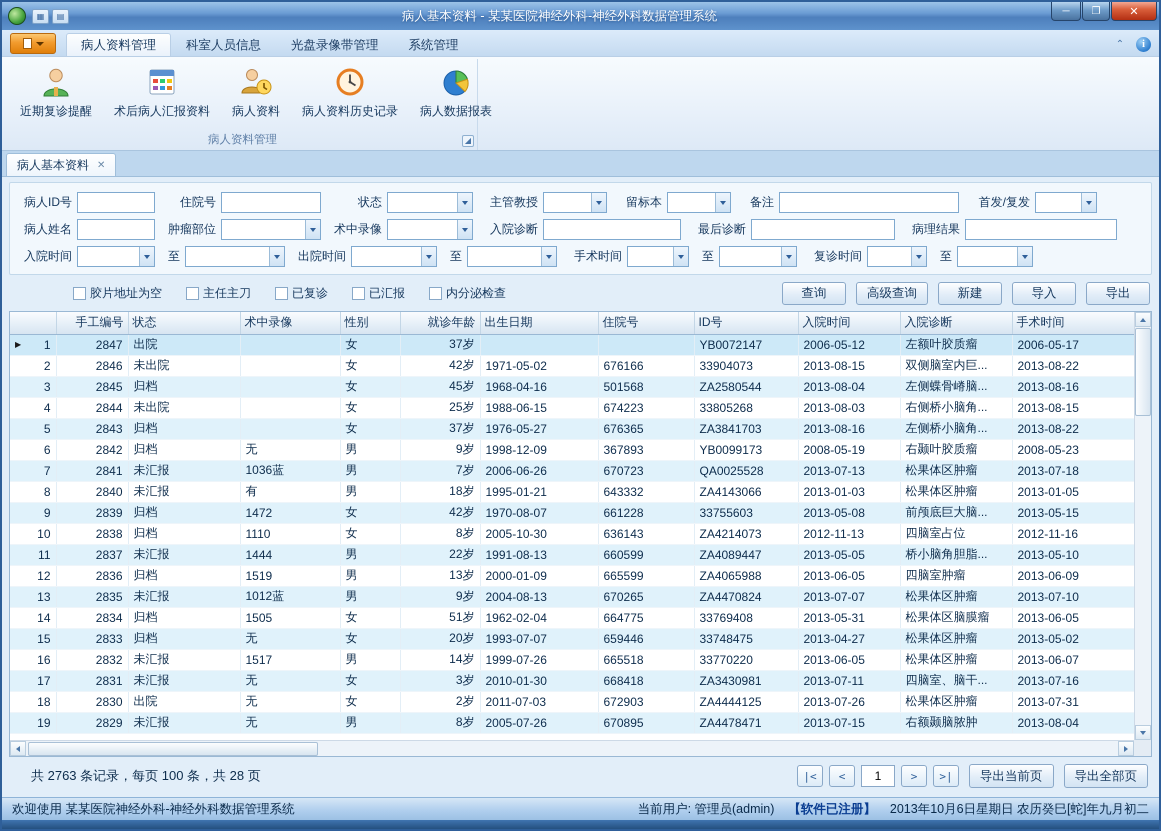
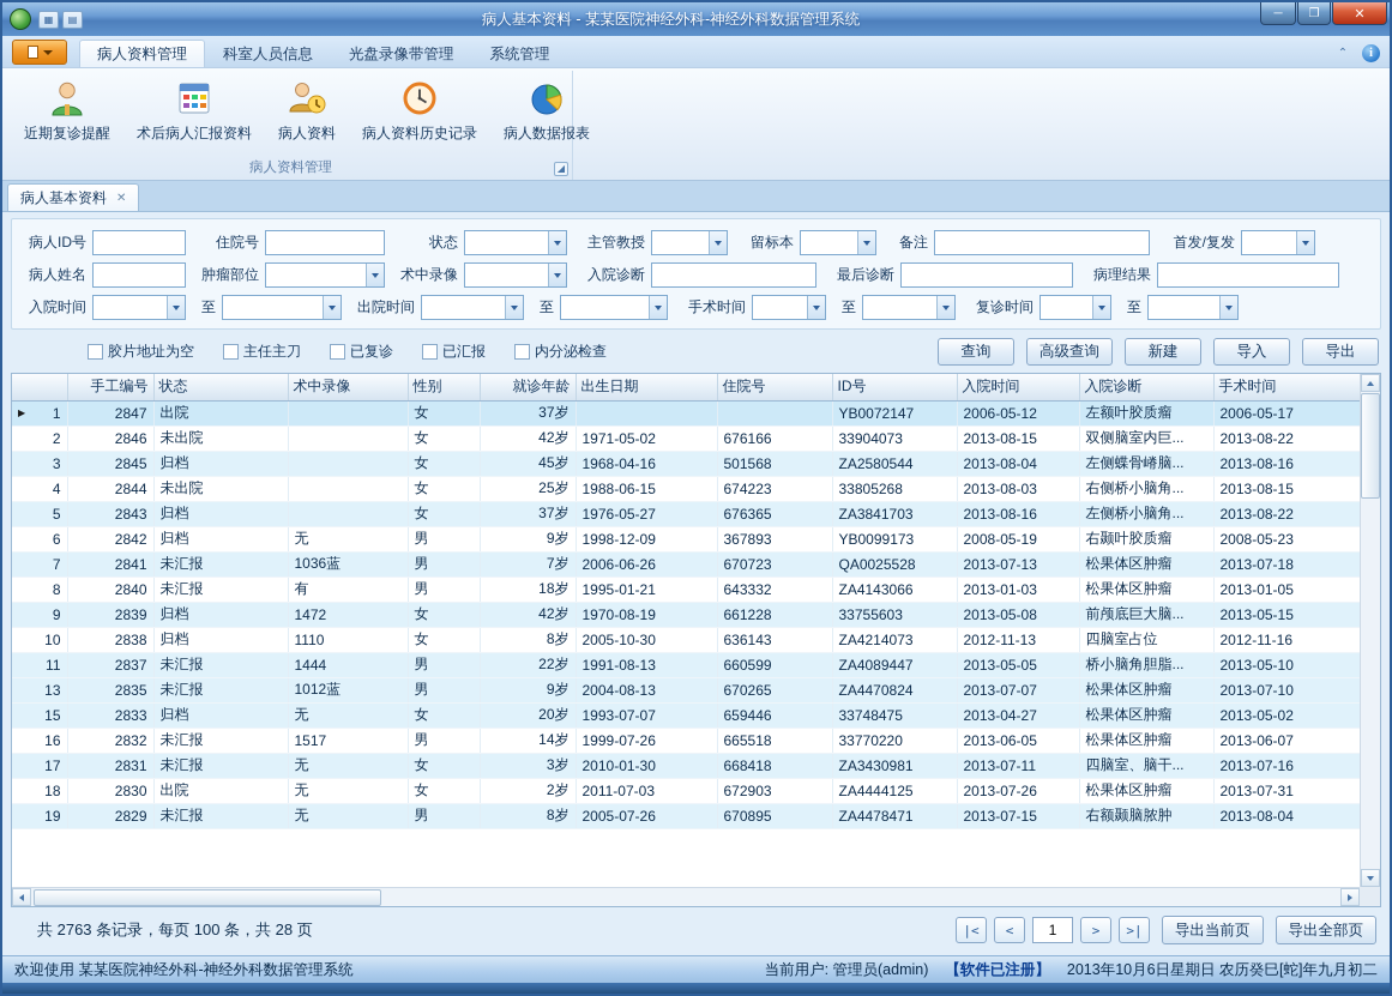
  ▦
  ▤
  病人基本资料 - 某某医院神经外科-神经外科数据管理系统
  ─
  ❐
  ✕
  病人资料管理
  科室人员信息
  光盘录像带管理
  系统管理
  ⌃
  i
  近期复诊提醒
  术后病人汇报资料
  病人资料
  病人资料历史记录
  病人数据报表
  病人资料管理
  ◢
  病人基本资料
  ✕
  病人ID号
  住院号
  状态
  主管教授
  留标本
  备注
  首发/复发
  病人姓名
  肿瘤部位
  术中录像
  入院诊断
  最后诊断
  病理结果
  入院时间
  至
  出院时间
  至
  手术时间
  至
  复诊时间
  至
  胶片地址为空
  主任主刀
  已复诊
  已汇报
  内分泌检查
  查询
  高级查询
  新建
  导入
  导出
  	手工编号	状态	术中录像	性别	就诊年龄	出生日期	住院号	ID号	入院时间	入院诊断	手术时间
  ▶ 1	2847	出院		女	37岁			YB0072147	2006-05-12	左额叶胶质瘤	2006-05-17
  2	2846	未出院		女	42岁	1971-05-02	676166	33904073	2013-08-15	双侧脑室内巨...	2013-08-22
  3	2845	归档		女	45岁	1968-04-16	501568	ZA2580544	2013-08-04	左侧蝶骨嵴脑...	2013-08-16
  4	2844	未出院		女	25岁	1988-06-15	674223	33805268	2013-08-03	右侧桥小脑角...	2013-08-15
  5	2843	归档		女	37岁	1976-05-27	676365	ZA3841703	2013-08-16	左侧桥小脑角...	2013-08-22
  6	2842	归档	无	男	9岁	1998-12-09	367893	YB0099173	2008-05-19	右颞叶胶质瘤	2008-05-23
  7	2841	未汇报	1036蓝	男	7岁	2006-06-26	670723	QA0025528	2013-07-13	松果体区肿瘤	2013-07-18
  8	2840	未汇报	有	男	18岁	1995-01-21	643332	ZA4143066	2013-01-03	松果体区肿瘤	2013-01-05
- 9	2839	归档	1472	女	42岁	1970-08-07	661228	33755603	2013-05-08	前颅底巨大脑...	2013-05-15
+ 9	2839	归档	1472	女	42岁	1970-08-19	661228	33755603	2013-05-08	前颅底巨大脑...	2013-05-15
  10	2838	归档	1110	女	8岁	2005-10-30	636143	ZA4214073	2012-11-13	四脑室占位	2012-11-16
  11	2837	未汇报	1444	男	22岁	1991-08-13	660599	ZA4089447	2013-05-05	桥小脑角胆脂...	2013-05-10
- 12	2836	归档	1519	男	13岁	2000-01-09	665599	ZA4065988	2013-06-05	四脑室肿瘤	2013-06-09
  13	2835	未汇报	1012蓝	男	9岁	2004-08-13	670265	ZA4470824	2013-07-07	松果体区肿瘤	2013-07-10
- 14	2834	归档	1505	女	51岁	1962-02-04	664775	33769408	2013-05-31	松果体区脑膜瘤	2013-06-05
  15	2833	归档	无	女	20岁	1993-07-07	659446	33748475	2013-04-27	松果体区肿瘤	2013-05-02
  16	2832	未汇报	1517	男	14岁	1999-07-26	665518	33770220	2013-06-05	松果体区肿瘤	2013-06-07
  17	2831	未汇报	无	女	3岁	2010-01-30	668418	ZA3430981	2013-07-11	四脑室、脑干...	2013-07-16
  18	2830	出院	无	女	2岁	2011-07-03	672903	ZA4444125	2013-07-26	松果体区肿瘤	2013-07-31
  19	2829	未汇报	无	男	8岁	2005-07-26	670895	ZA4478471	2013-07-15	右额颞脑脓肿	2013-08-04
  共 2763 条记录，每页 100 条，共 28 页
  |<
  <
  1
  >
  >|
  导出当前页
  导出全部页
  欢迎使用 某某医院神经外科-神经外科数据管理系统
  当前用户: 管理员(admin)
  【软件已注册】
  2013年10月6日星期日 农历癸巳[蛇]年九月初二
